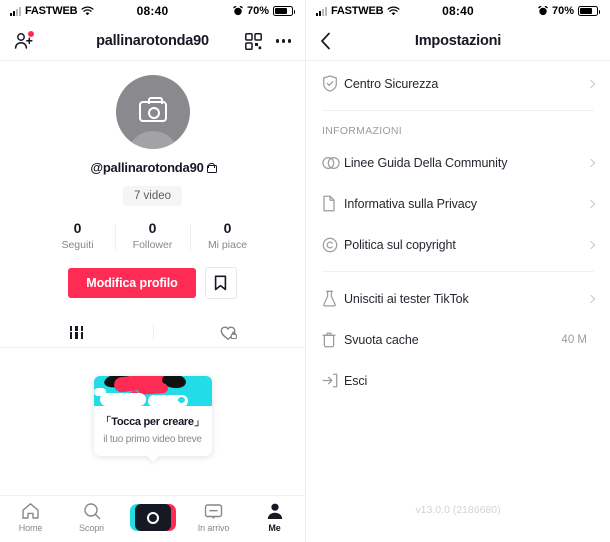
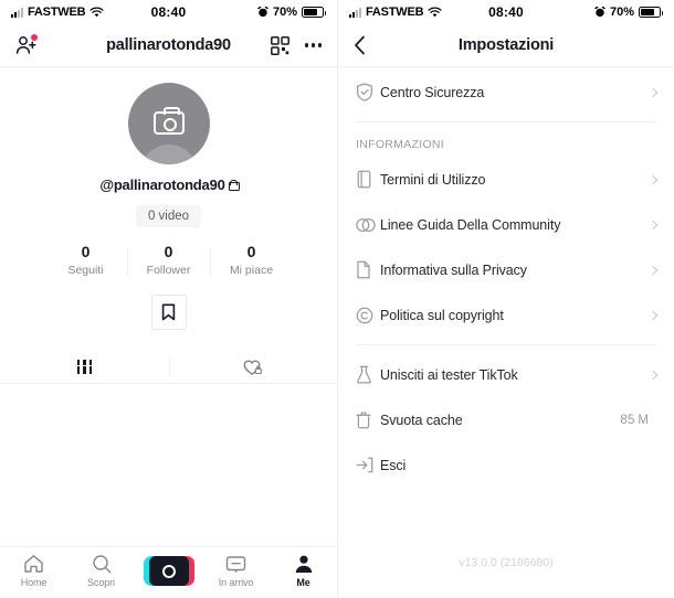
  FASTWEB
  08:40
  70%
  pallinarotonda90
  @pallinarotonda90
- 7 video
+ 0 video
  0
  Seguiti
  0
  Follower
  0
  Mi piace
- Modifica profilo
- 「Tocca per creare」
- il tuo primo video breve
  Home
  Scopri
  In arrivo
  Me
  FASTWEB
  08:40
  70%
  Impostazioni
  Centro Sicurezza
  INFORMAZIONI
+ Termini di Utilizzo
  Linee Guida Della Community
  Informativa sulla Privacy
  Politica sul copyright
  Unisciti ai tester TikTok
  Svuota cache
- 40 M
+ 85 M
  Esci
  v13.0.0 (2186680)
